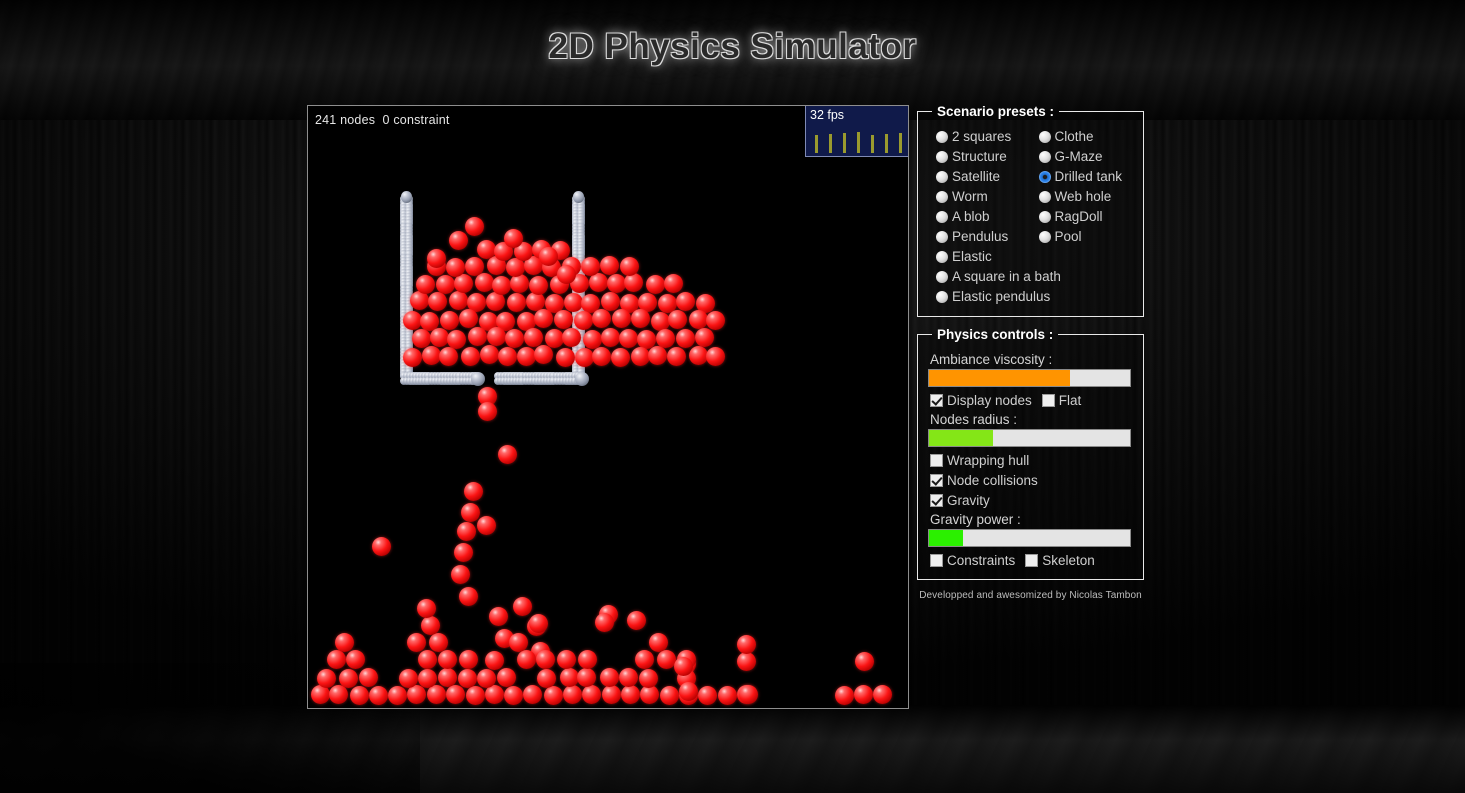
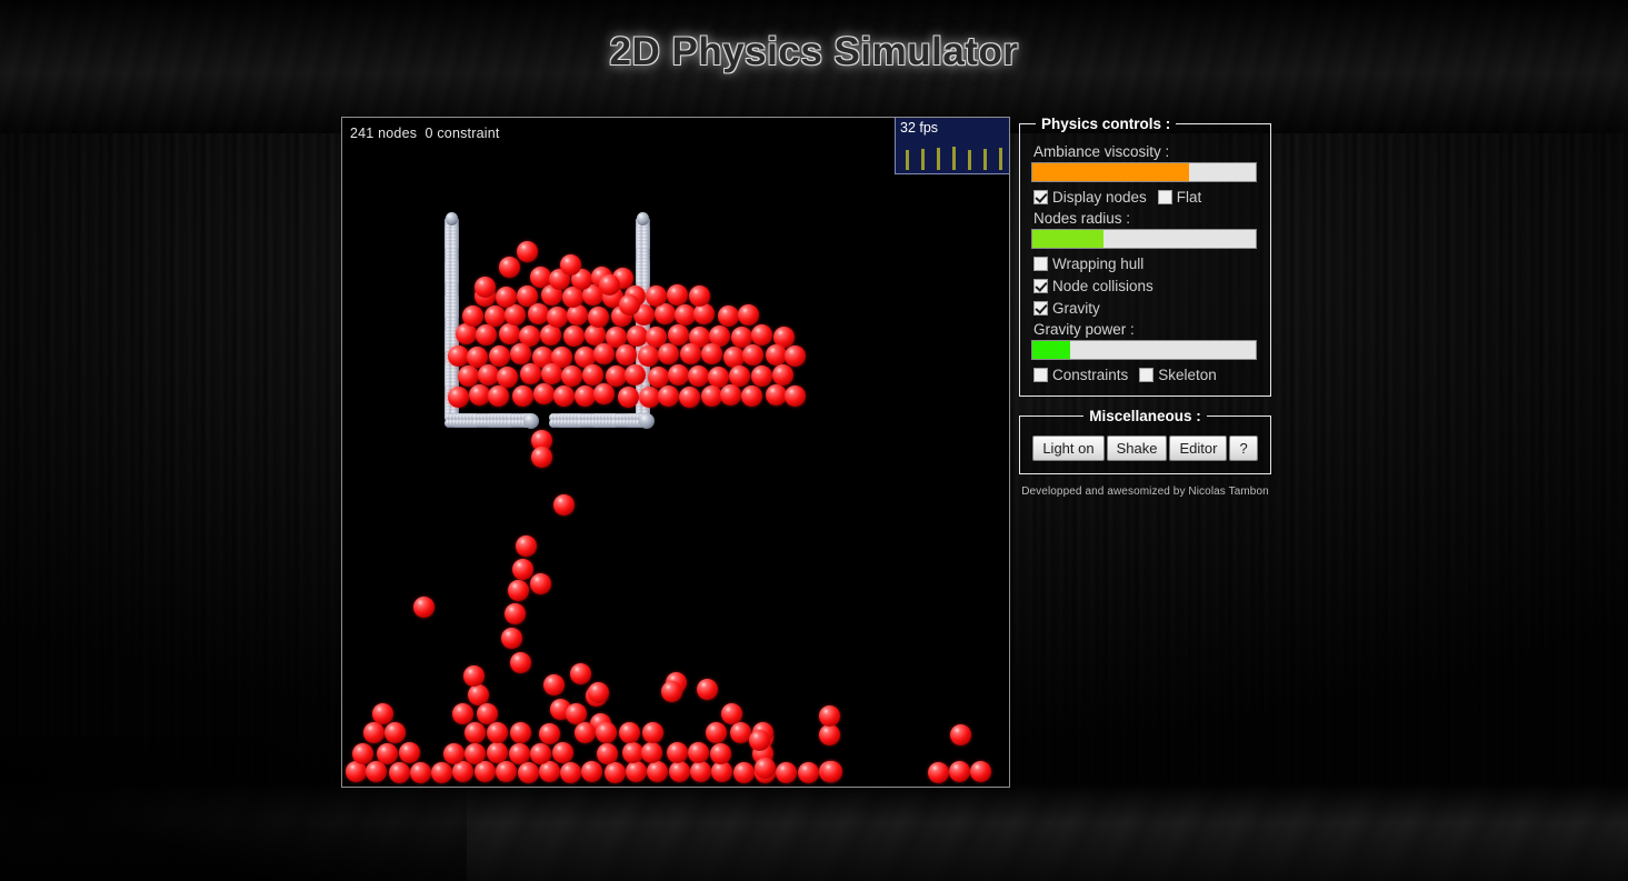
  2D Physics Simulator
  241 nodes 0 constraint
  32 fps
- Scenario presets :
- 2 squares
- Structure
- Satellite
- Worm
- A blob
- Pendulus
- Elastic
- Clothe
- G-Maze
- Drilled tank
- Web hole
- RagDoll
- Pool
- A square in a bath
- Elastic pendulus
  Physics controls :
  Ambiance viscosity :
  Display nodes
  Flat
  Nodes radius :
  Wrapping hull
  Node collisions
  Gravity
  Gravity power :
  Constraints
  Skeleton
+ Miscellaneous :
+ Light on Shake Editor ?
  Developped and awesomized by Nicolas Tambon
